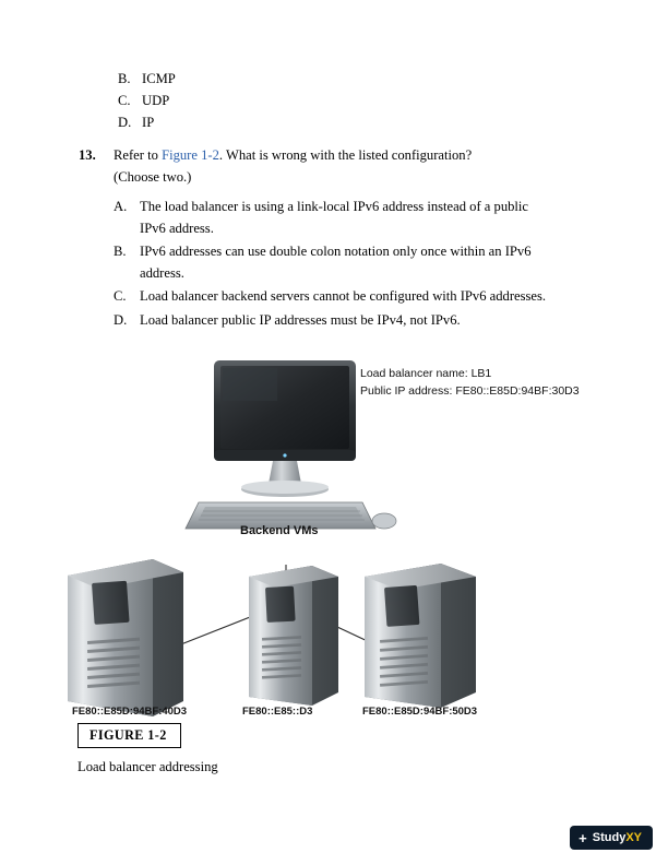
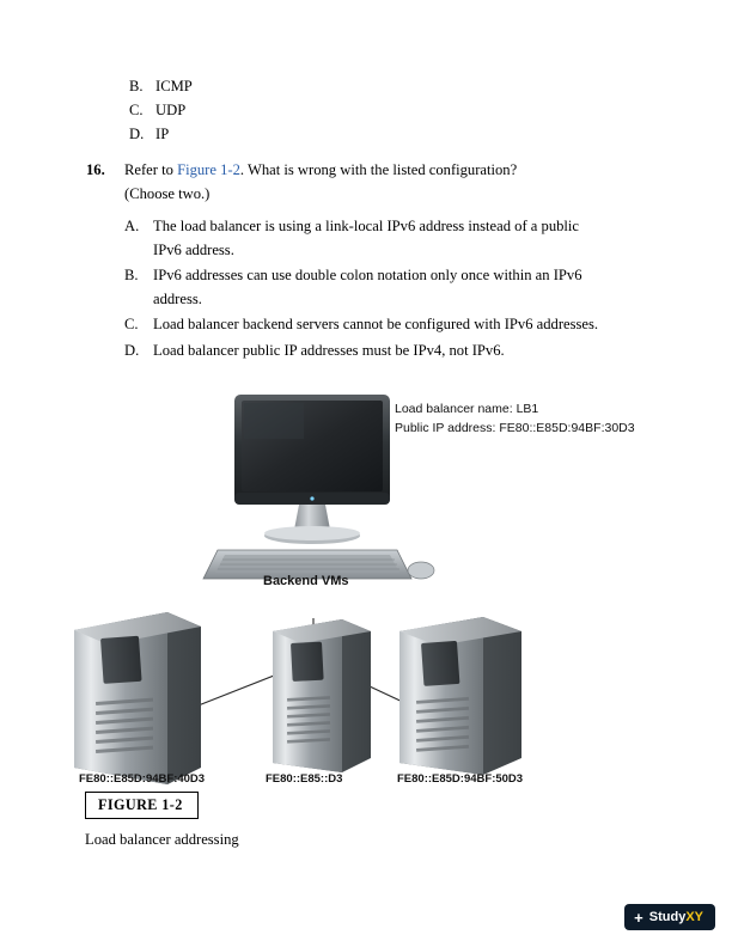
  B.
  ICMP
  C.
  UDP
  D.
  IP
- 13.
+ 16.
  Refer to Figure 1-2. What is wrong with the listed configuration?
  (Choose two.)
  A.
  The load balancer is using a link-local IPv6 address instead of a public IPv6 address.
  B.
  IPv6 addresses can use double colon notation only once within an IPv6 address.
  C.
  Load balancer backend servers cannot be configured with IPv6 addresses.
  D.
  Load balancer public IP addresses must be IPv4, not IPv6.
  Load balancer name: LB1
  Public IP address: FE80::E85D:94BF:30D3
  Backend VMs
  FE80::E85D:94BF:40D3
  FE80::E85::D3
  FE80::E85D:94BF:50D3
  FIGURE 1-2
  Load balancer addressing
  +
  StudyXY
